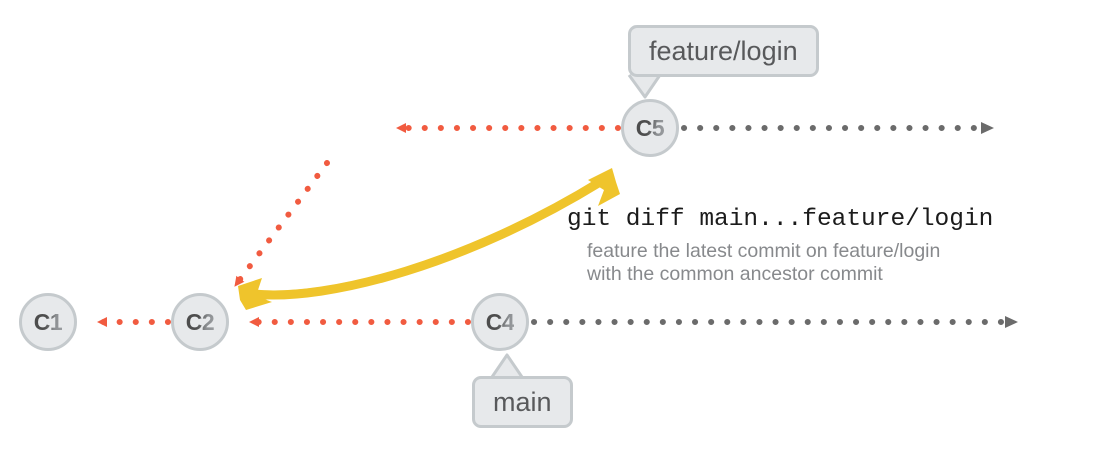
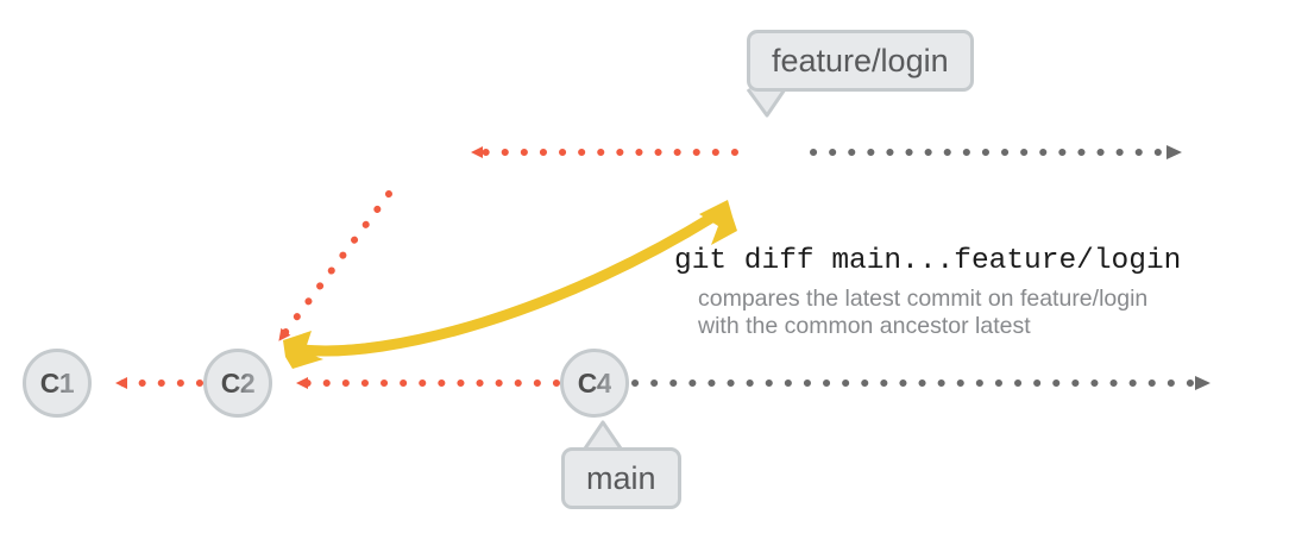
  C1
  C2
  C4
- C5
  feature/login
  main
  git diff main...feature/login
- feature the latest commit on feature/login
+ compares the latest commit on feature/login
- with the common ancestor commit
+ with the common ancestor latest
